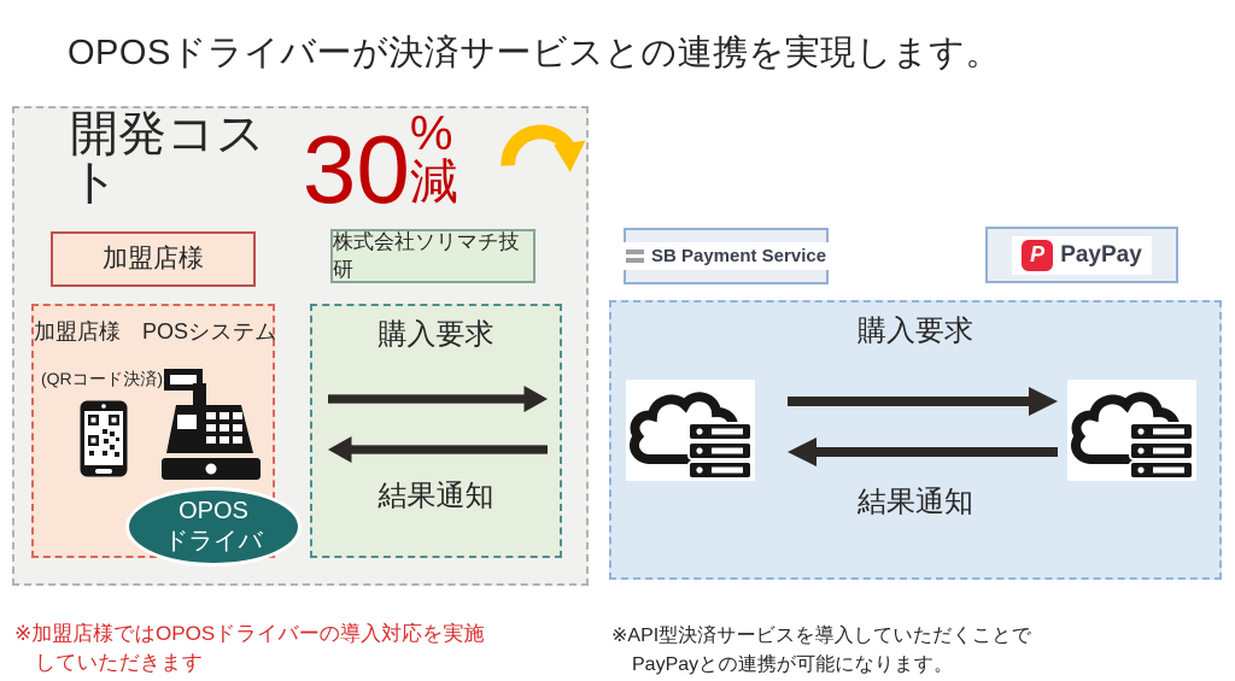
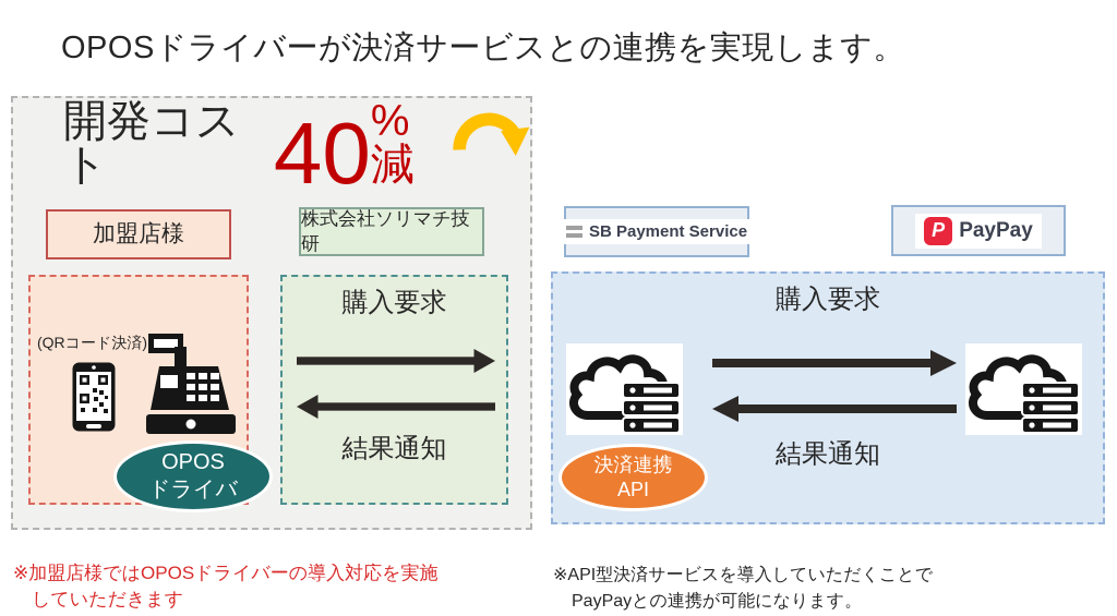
  OPOSドライバーが決済サービスとの連携を実現します。
  開発コスト
- 30
+ 40
  %減
  加盟店様
  株式会社ソリマチ技研
- 加盟店様 POSシステム
  (QRコード決済)
  OPOS
  ドライバ
  購入要求
  結果通知
  SB Payment Service
  P
  PayPay
  購入要求
  結果通知
+ 決済連携
+ API
  ※加盟店様ではOPOSドライバーの導入対応を実施
  していただきます
  ※API型決済サービスを導入していただくことで
  PayPayとの連携が可能になります。
